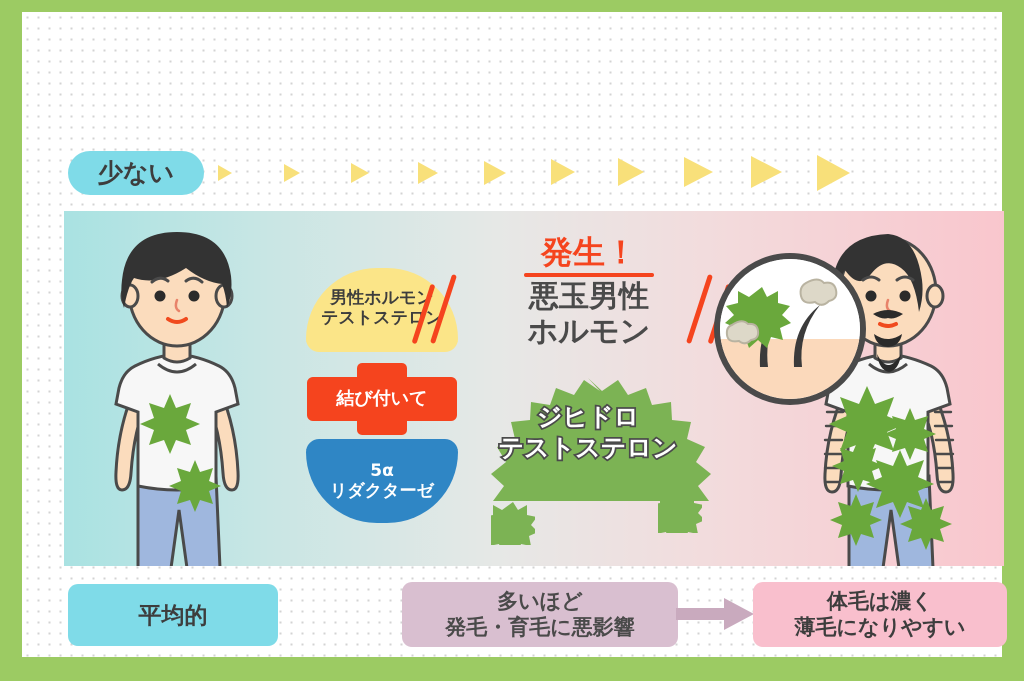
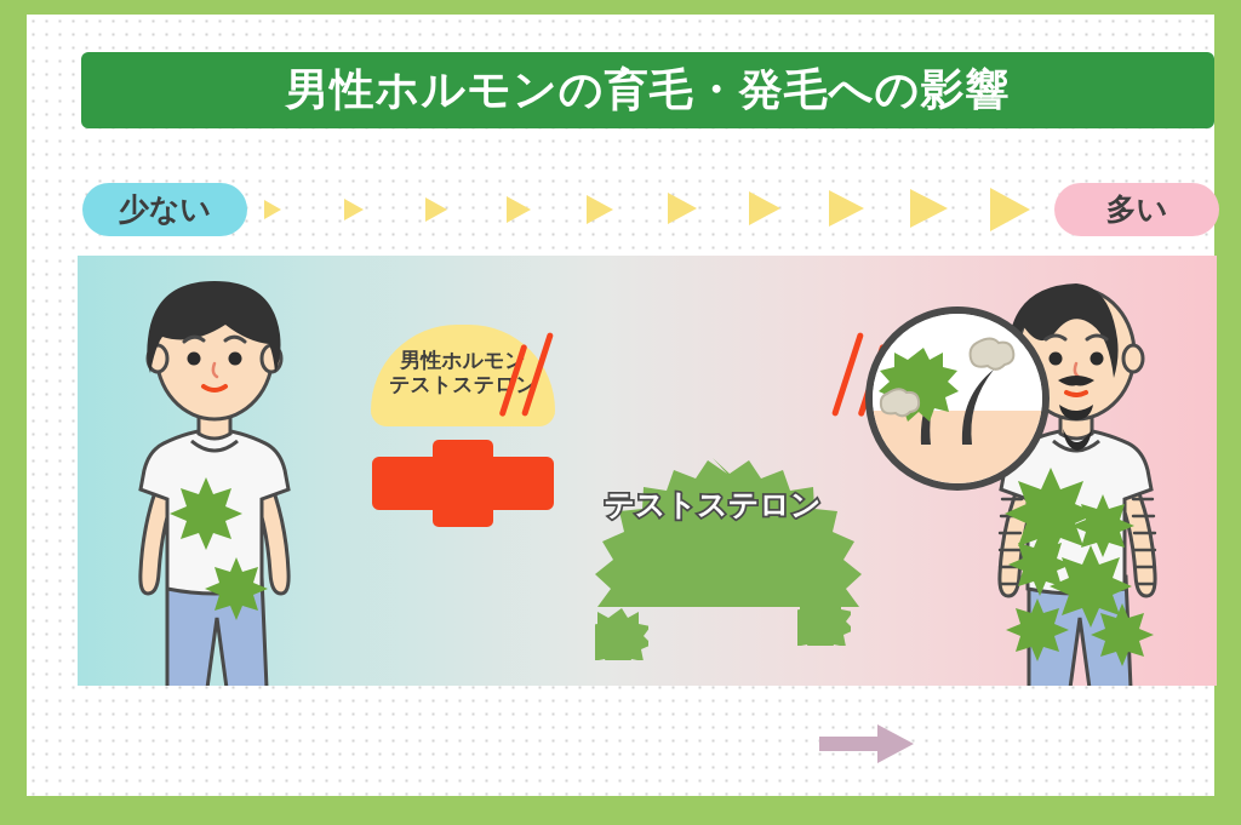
+ 男性ホルモンの育毛・発毛への影響
  少ない
+ 多い
  男性ホルモ
  テストステロン
- 結び付いて
- 5α
- リダクターゼ
- 発生！
- 悪玉男性
- ホルモン
- ジヒドロ
  テストステロン
- 平均的
- 多いほど
- 発毛・育毛に悪影響
- 体毛は濃く
- 薄毛になりやすい
